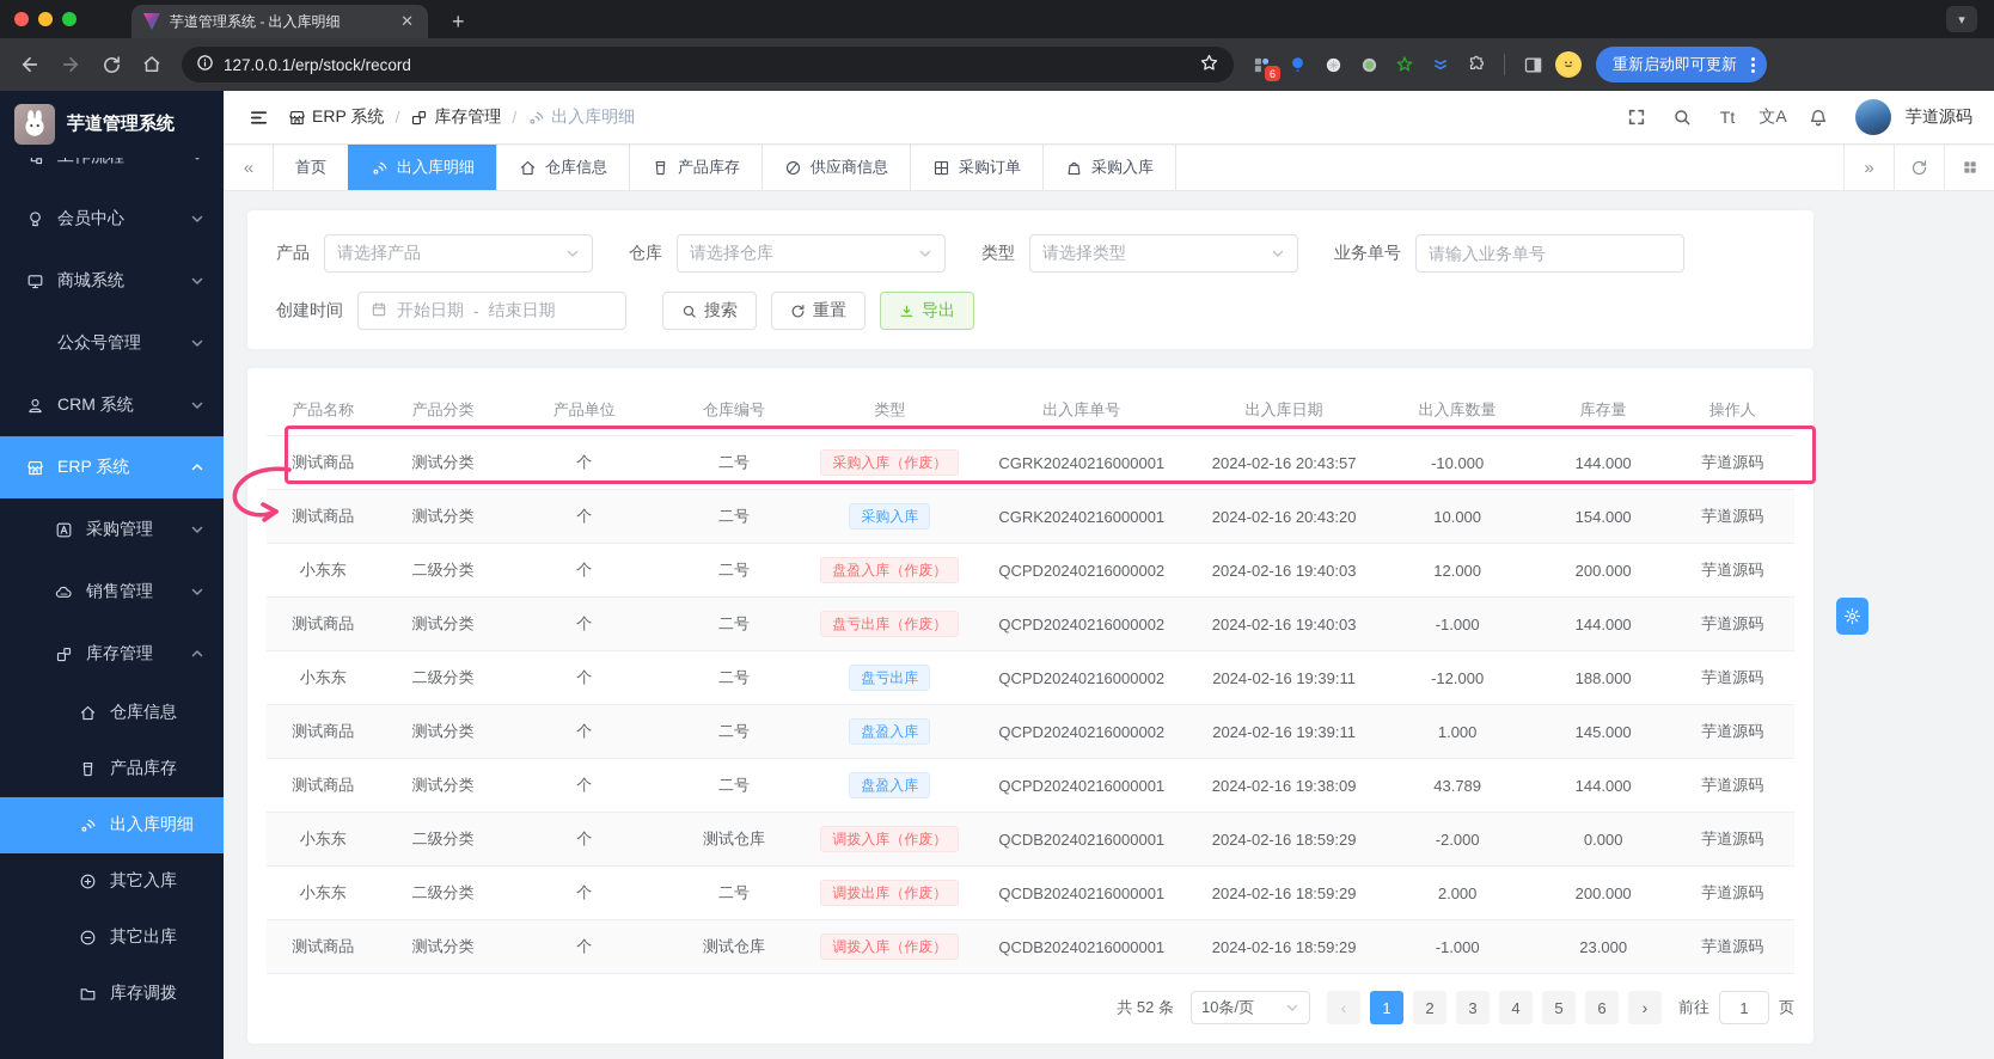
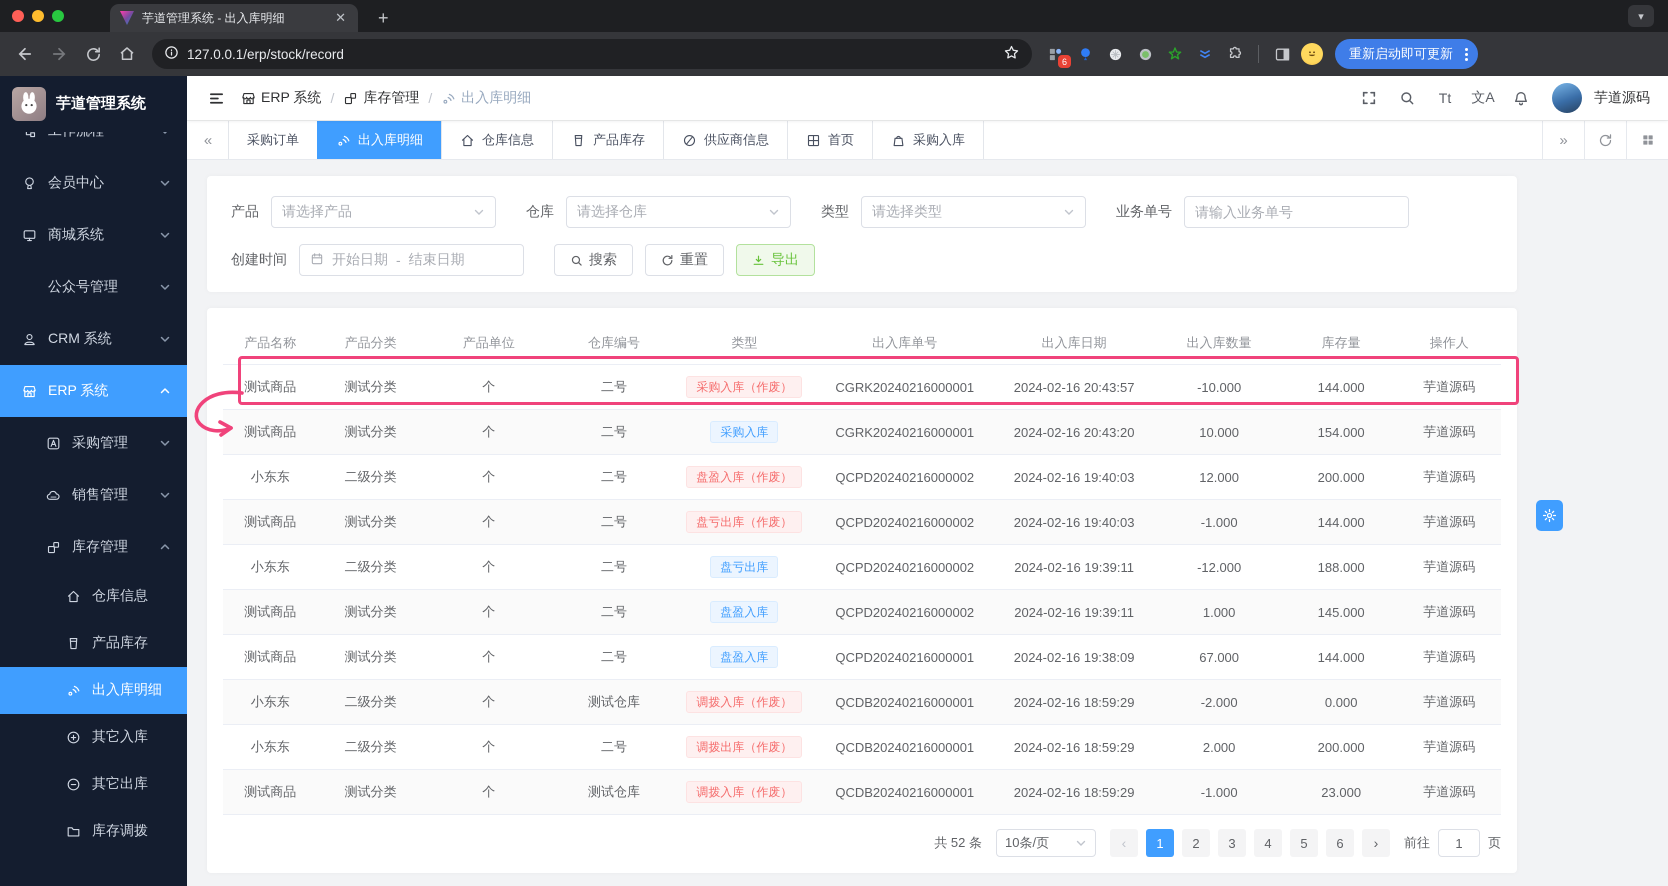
  芋道管理系统 - 出入库明细
  ✕
  +
  ▾
  127.0.0.1/erp/stock/record
  6
  重新启动即可更新
  芋道管理系统
  会员中心
  商城系统
  公众号管理
  CRM 系统
  ERP 系统
  采购管理
  销售管理
  库存管理
  仓库信息
  产品库存
  出入库明细
  其它入库
  其它出库
  库存调拨
  ERP 系统
  /
  库存管理
  /
  出入库明细
  Tt
  文A
  芋道源码
  «
- 首页
+ 采购订单
  出入库明细
  仓库信息
  产品库存
  供应商信息
- 采购订单
+ 首页
  采购入库
  »
  产品
  请选择产品
  仓库
  请选择仓库
  类型
  请选择类型
  业务单号
  请输入业务单号
  创建时间
  开始日期
  -
  结束日期
  搜索
  重置
  导出
  产品名称	产品分类	产品单位	仓库编号	类型	出入库单号	出入库日期	出入库数量	库存量	操作人
  测试商品	测试分类	个	二号	采购入库（作废）	CGRK20240216000001	2024-02-16 20:43:57	-10.000	144.000	芋道源码
  测试商品	测试分类	个	二号	采购入库	CGRK20240216000001	2024-02-16 20:43:20	10.000	154.000	芋道源码
  小东东	二级分类	个	二号	盘盈入库（作废）	QCPD20240216000002	2024-02-16 19:40:03	12.000	200.000	芋道源码
  测试商品	测试分类	个	二号	盘亏出库（作废）	QCPD20240216000002	2024-02-16 19:40:03	-1.000	144.000	芋道源码
  小东东	二级分类	个	二号	盘亏出库	QCPD20240216000002	2024-02-16 19:39:11	-12.000	188.000	芋道源码
  测试商品	测试分类	个	二号	盘盈入库	QCPD20240216000002	2024-02-16 19:39:11	1.000	145.000	芋道源码
- 测试商品	测试分类	个	二号	盘盈入库	QCPD20240216000001	2024-02-16 19:38:09	43.789	144.000	芋道源码
+ 测试商品	测试分类	个	二号	盘盈入库	QCPD20240216000001	2024-02-16 19:38:09	67.000	144.000	芋道源码
  小东东	二级分类	个	测试仓库	调拨入库（作废）	QCDB20240216000001	2024-02-16 18:59:29	-2.000	0.000	芋道源码
  小东东	二级分类	个	二号	调拨出库（作废）	QCDB20240216000001	2024-02-16 18:59:29	2.000	200.000	芋道源码
  测试商品	测试分类	个	测试仓库	调拨入库（作废）	QCDB20240216000001	2024-02-16 18:59:29	-1.000	23.000	芋道源码
  共 52 条
  10条/页
  ‹
  1
  2
  3
  4
  5
  6
  ›
  前往
  1
  页
